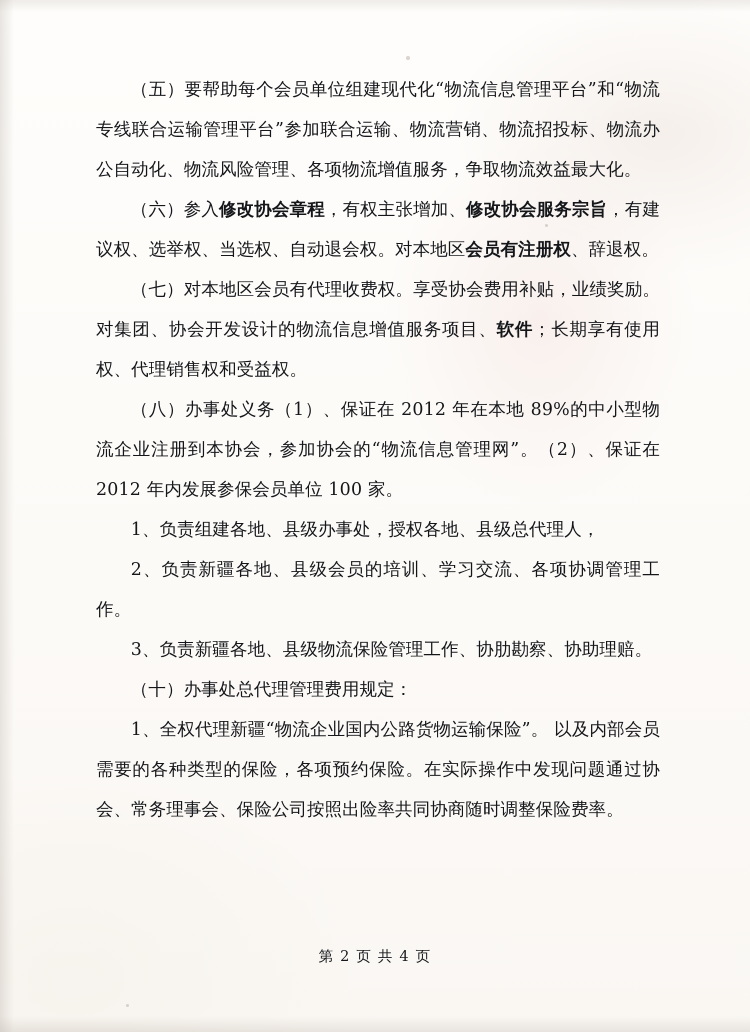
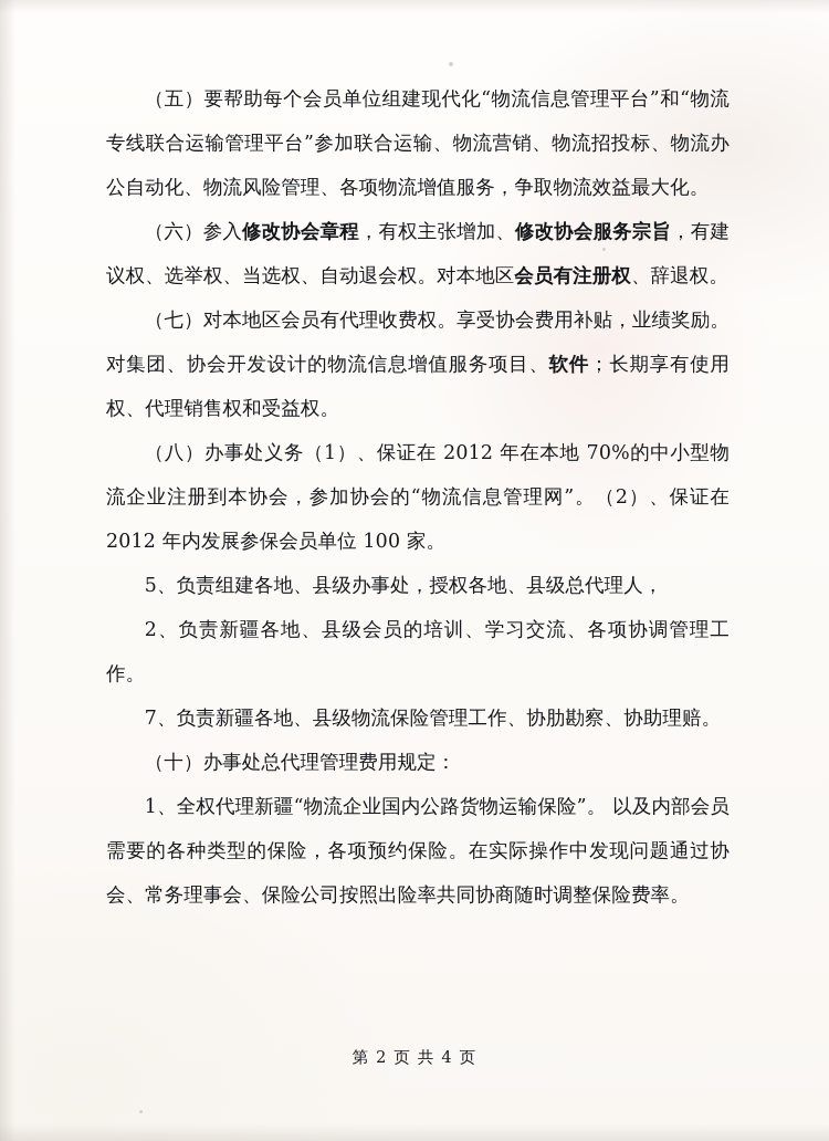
  （五）要帮助每个会员单位组建现代化“物流信息管理平台”和“物流专线联合运输管理平台”参加联合运输、物流营销、物流招投标、物流办公自动化、物流风险管理、各项物流增值服务，争取物流效益最大化。
  （六）参入修改协会章程，有权主张增加、修改协会服务宗旨，有建议权、选举权、当选权、自动退会权。对本地区会员有注册权、辞退权。
  （七）对本地区会员有代理收费权。享受协会费用补贴，业绩奖励。对集团、协会开发设计的物流信息增值服务项目、软件；长期享有使用权、代理销售权和受益权。
- （八）办事处义务（1）、保证在 2012 年在本地 89%的中小型物流企业注册到本协会，参加协会的“物流信息管理网”。（2）、保证在 2012 年内发展参保会员单位 100 家。
+ （八）办事处义务（1）、保证在 2012 年在本地 70%的中小型物流企业注册到本协会，参加协会的“物流信息管理网”。（2）、保证在 2012 年内发展参保会员单位 100 家。
- 1、负责组建各地、县级办事处，授权各地、县级总代理人，
+ 5、负责组建各地、县级办事处，授权各地、县级总代理人，
  2、负责新疆各地、县级会员的培训、学习交流、各项协调管理工作。
- 3、负责新疆各地、县级物流保险管理工作、协肋勘察、协助理赔。
+ 7、负责新疆各地、县级物流保险管理工作、协肋勘察、协助理赔。
  （十）办事处总代理管理费用规定：
  1、全权代理新疆“物流企业国内公路货物运输保险”。 以及内部会员需要的各种类型的保险，各项预约保险。在实际操作中发现问题通过协会、常务理事会、保险公司按照出险率共同协商随时调整保险费率。
  第 2 页 共 4 页
